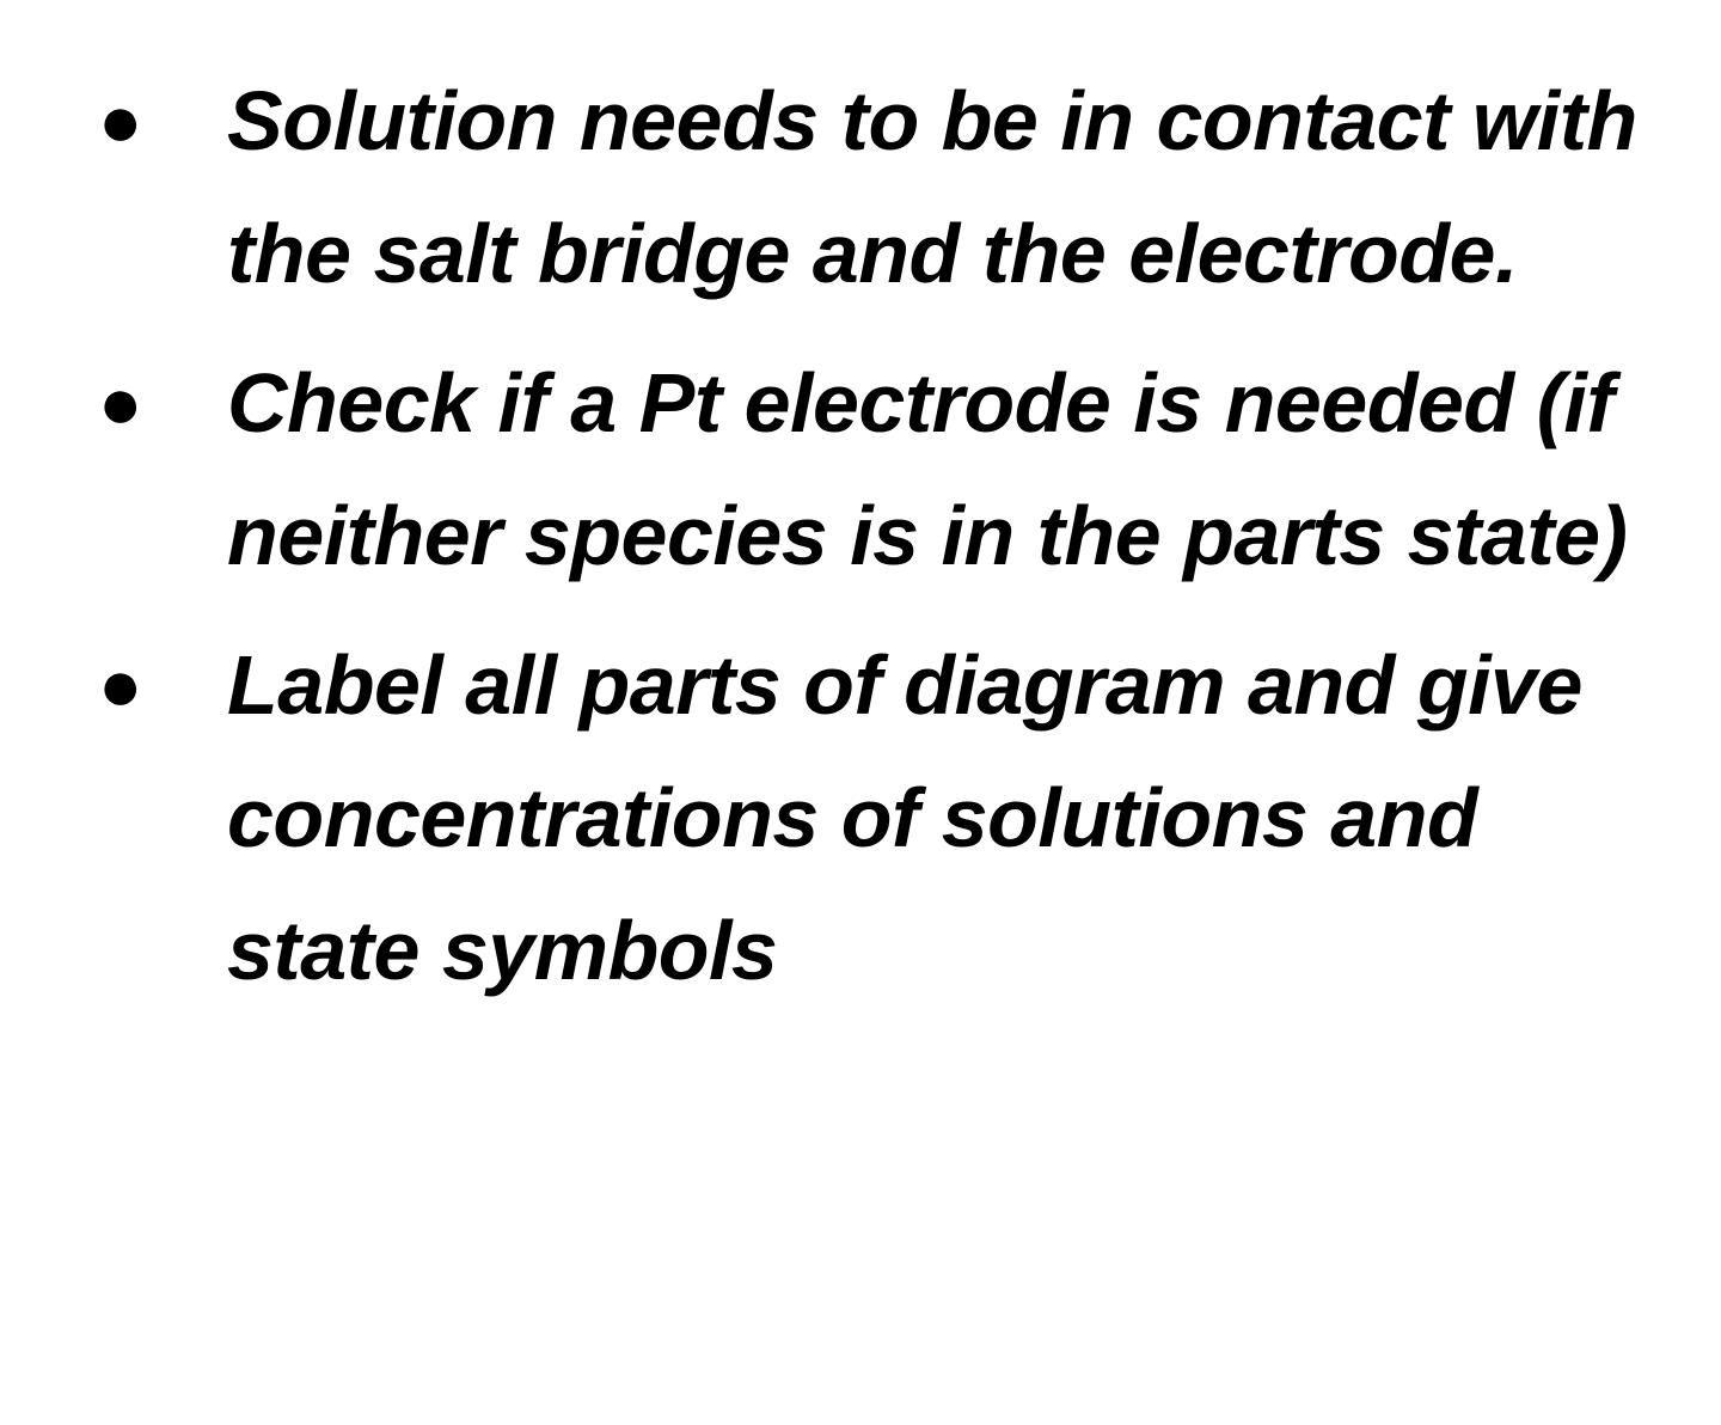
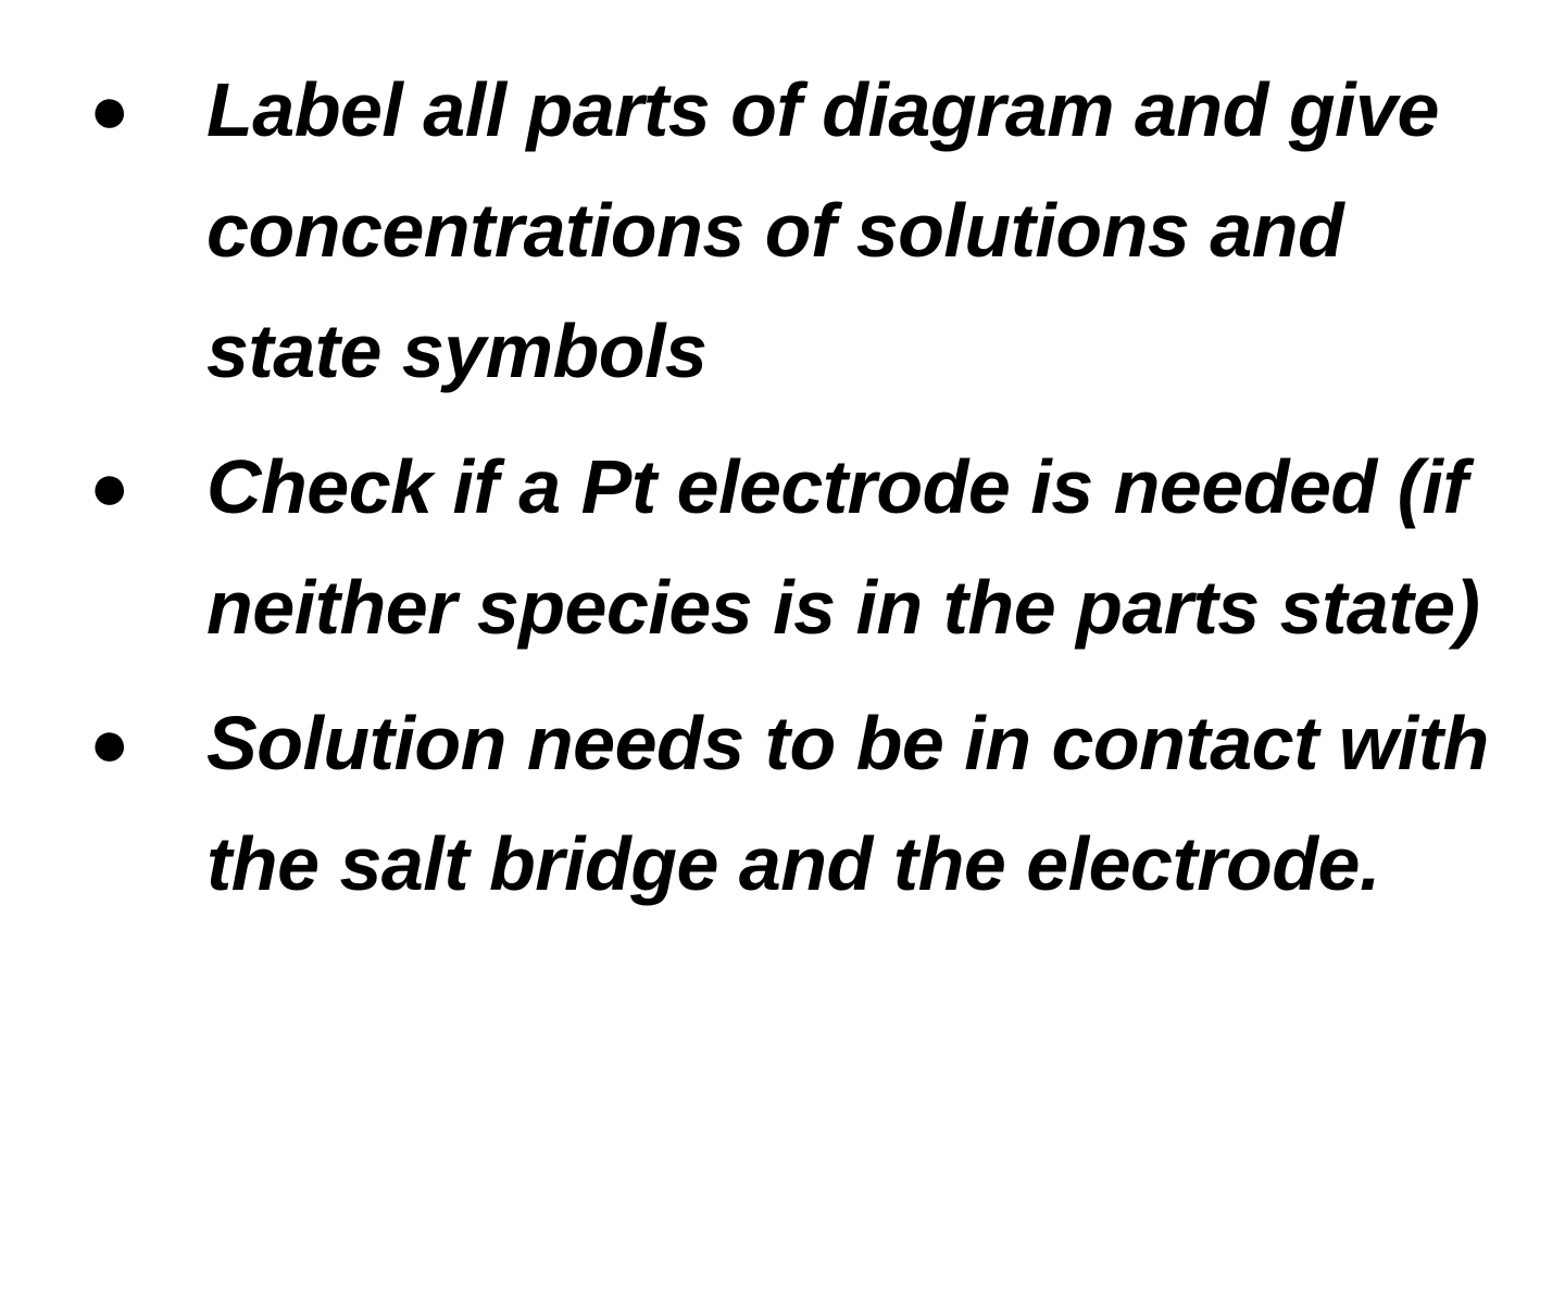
  ●
- Solution needs to be in contact with the salt bridge and the electrode.
+ Label all parts of diagram and give concentrations of solutions and state symbols
  ●
  Check if a Pt electrode is needed (if neither species is in the parts state)
  ●
- Label all parts of diagram and give concentrations of solutions and state symbols
+ Solution needs to be in contact with the salt bridge and the electrode.
